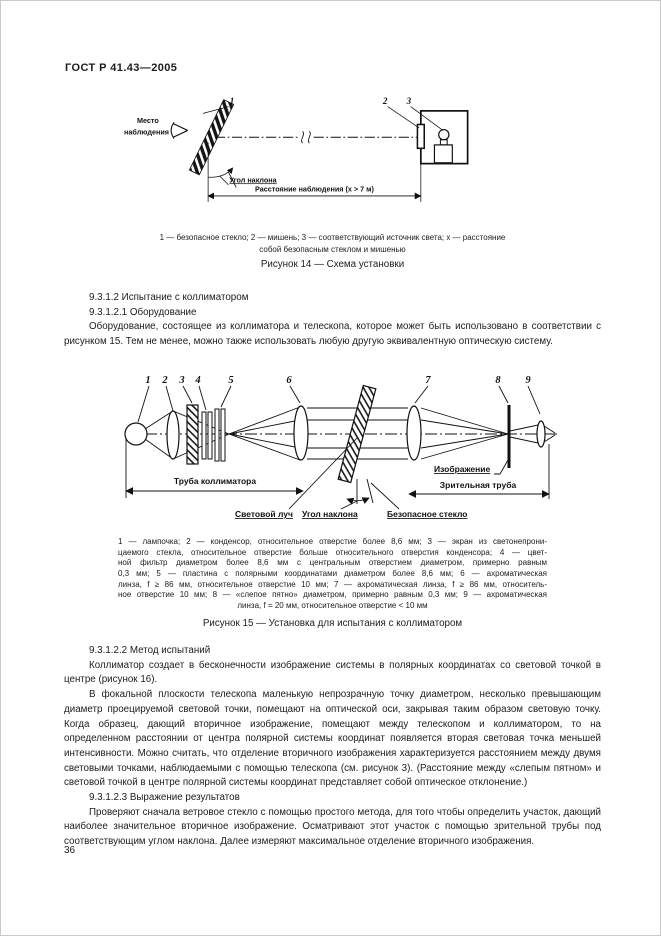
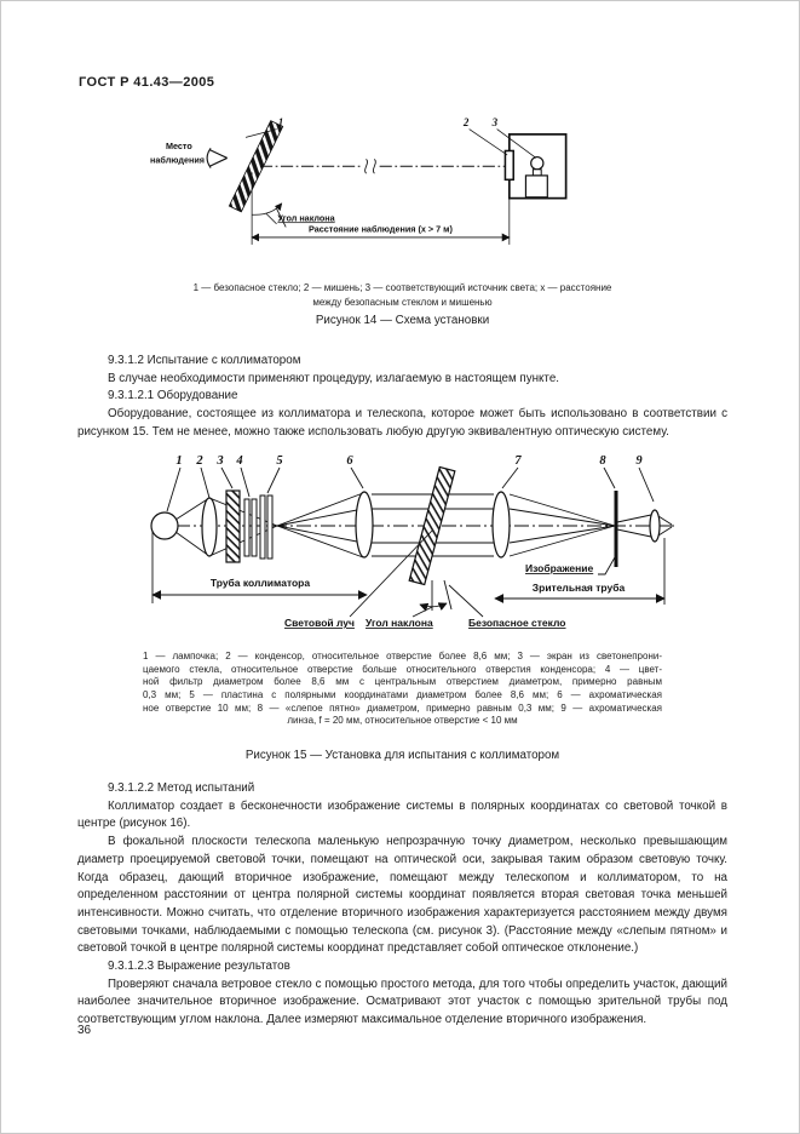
  ГОСТ Р 41.43—2005
  Место
  наблюдения
  1
  2
  3
  Угол наклона
  Расстояние наблюдения (x > 7 м)
  1 — безопасное стекло; 2 — мишень; 3 — соответствующий источник света; x — расстояние
- собой безопасным стеклом и мишенью
+ между безопасным стеклом и мишенью
  Рисунок 14 — Схема установки
  9.3.1.2 Испытание с коллиматором
+ В случае необходимости применяют процедуру, излагаемую в настоящем пункте.
  9.3.1.2.1 Оборудование
  Оборудование, состоящее из коллиматора и телескопа, которое может быть использовано в соответствии с рисунком 15. Тем не менее, можно также использовать любую другую эквивалентную оптическую систему.
  1
  2
  3
  4
  5
  6
  7
  8
  9
  Труба коллиматора
  Зрительная труба
  Изображение
  Световой луч
  Угол наклона
  Безопасное стекло
  1 — лампочка; 2 — конденсор, относительное отверстие более 8,6 мм; 3 — экран из светонепрони-
  цаемого стекла, относительное отверстие больше относительного отверстия конденсора; 4 — цвет-
  ной фильтр диаметром более 8,6 мм с центральным отверстием диаметром, примерно равным
  0,3 мм; 5 — пластина с полярными координатами диаметром более 8,6 мм; 6 — ахроматическая
- линза, f ≥ 86 мм, относительное отверстие 10 мм; 7 — ахроматическая линза, f ≥ 86 мм, относитель-
  ное отверстие 10 мм; 8 — «слепое пятно» диаметром, примерно равным 0,3 мм; 9 — ахроматическая
  линза, f = 20 мм, относительное отверстие < 10 мм
  Рисунок 15 — Установка для испытания с коллиматором
  9.3.1.2.2 Метод испытаний
  Коллиматор создает в бесконечности изображение системы в полярных координатах со световой точкой в центре (рисунок 16).
  В фокальной плоскости телескопа маленькую непрозрачную точку диаметром, несколько превышающим диаметр проецируемой световой точки, помещают на оптической оси, закрывая таким образом световую точку. Когда образец, дающий вторичное изображение, помещают между телескопом и коллиматором, то на определенном расстоянии от центра полярной системы координат появляется вторая световая точка меньшей интенсивности. Можно считать, что отделение вторичного изображения характеризуется расстоянием между двумя световыми точками, наблюдаемыми с помощью телескопа (см. рисунок 3). (Расстояние между «слепым пятном» и световой точкой в центре полярной системы координат представляет собой оптическое отклонение.)
  9.3.1.2.3 Выражение результатов
  Проверяют сначала ветровое стекло с помощью простого метода, для того чтобы определить участок, дающий наиболее значительное вторичное изображение. Осматривают этот участок с помощью зрительной трубы под соответствующим углом наклона. Далее измеряют максимальное отделение вторичного изображения.
  36
